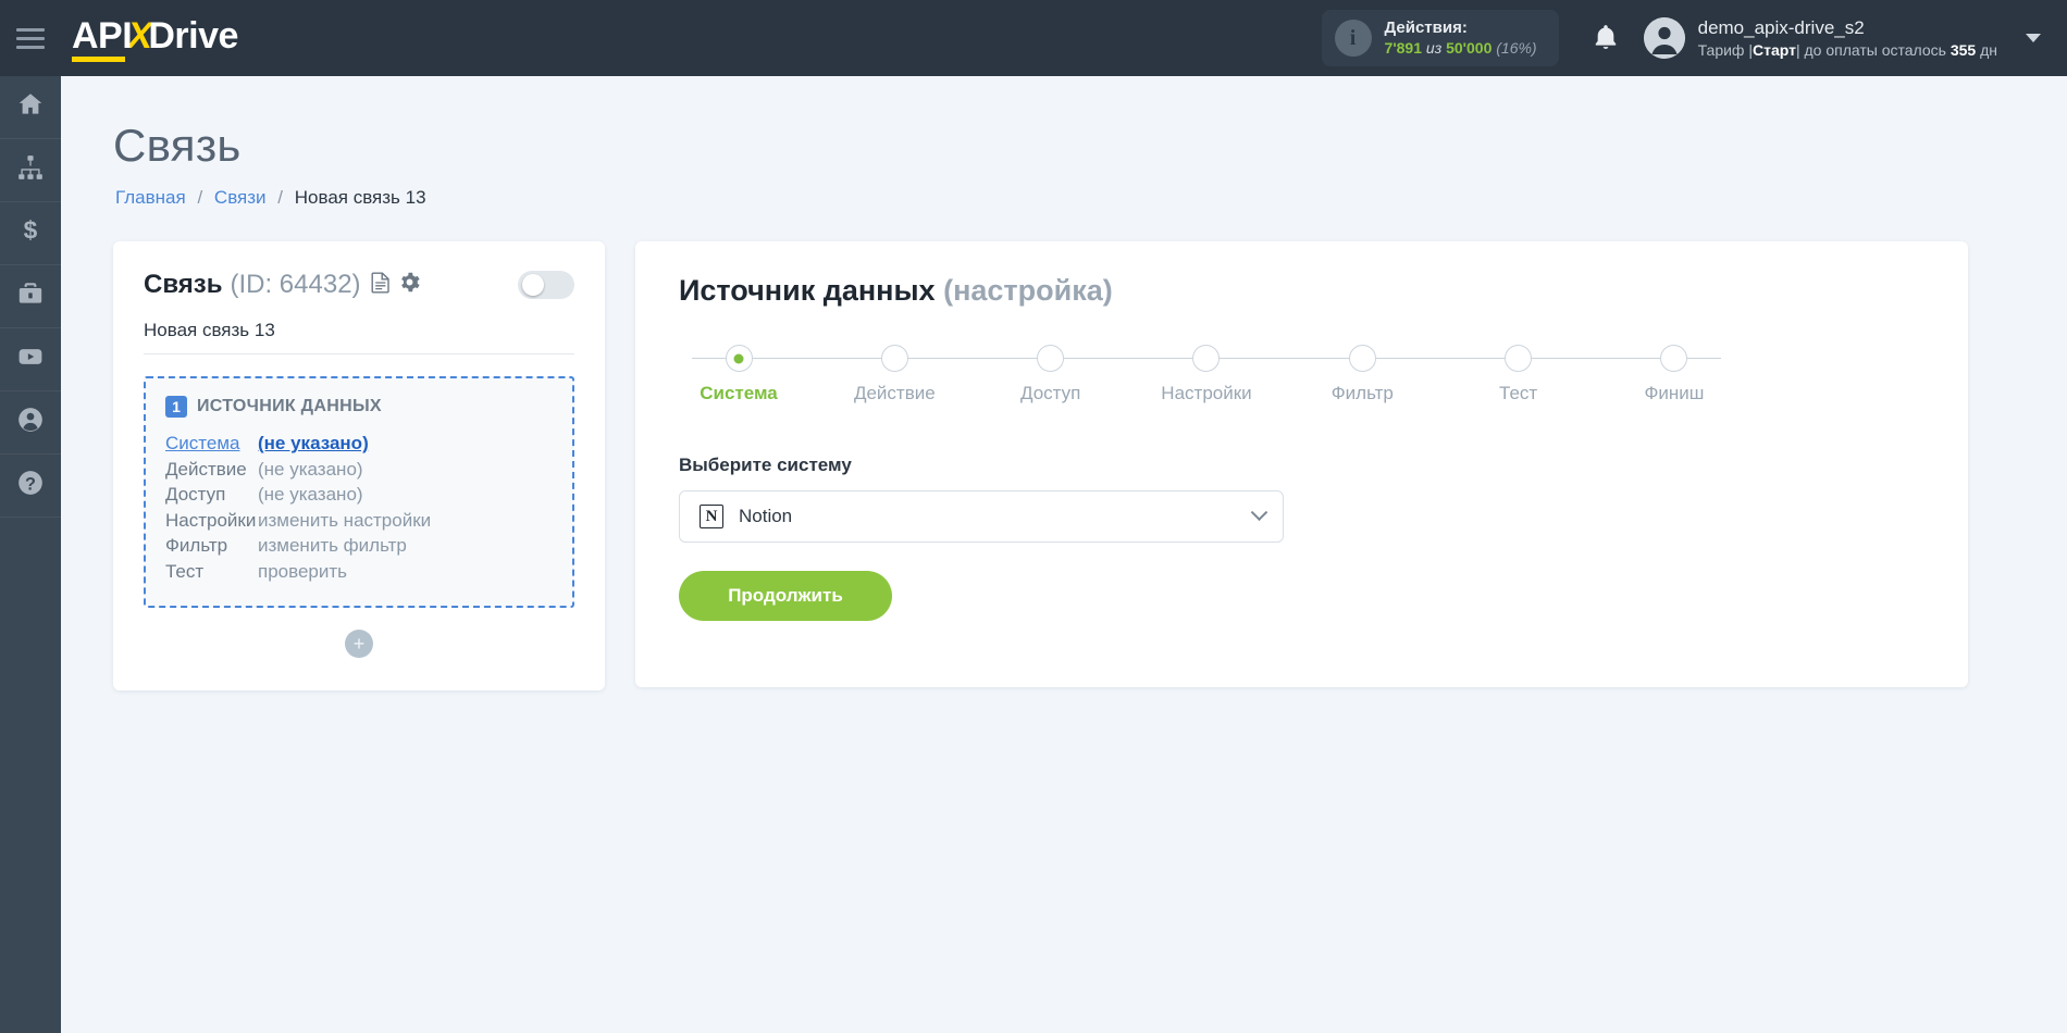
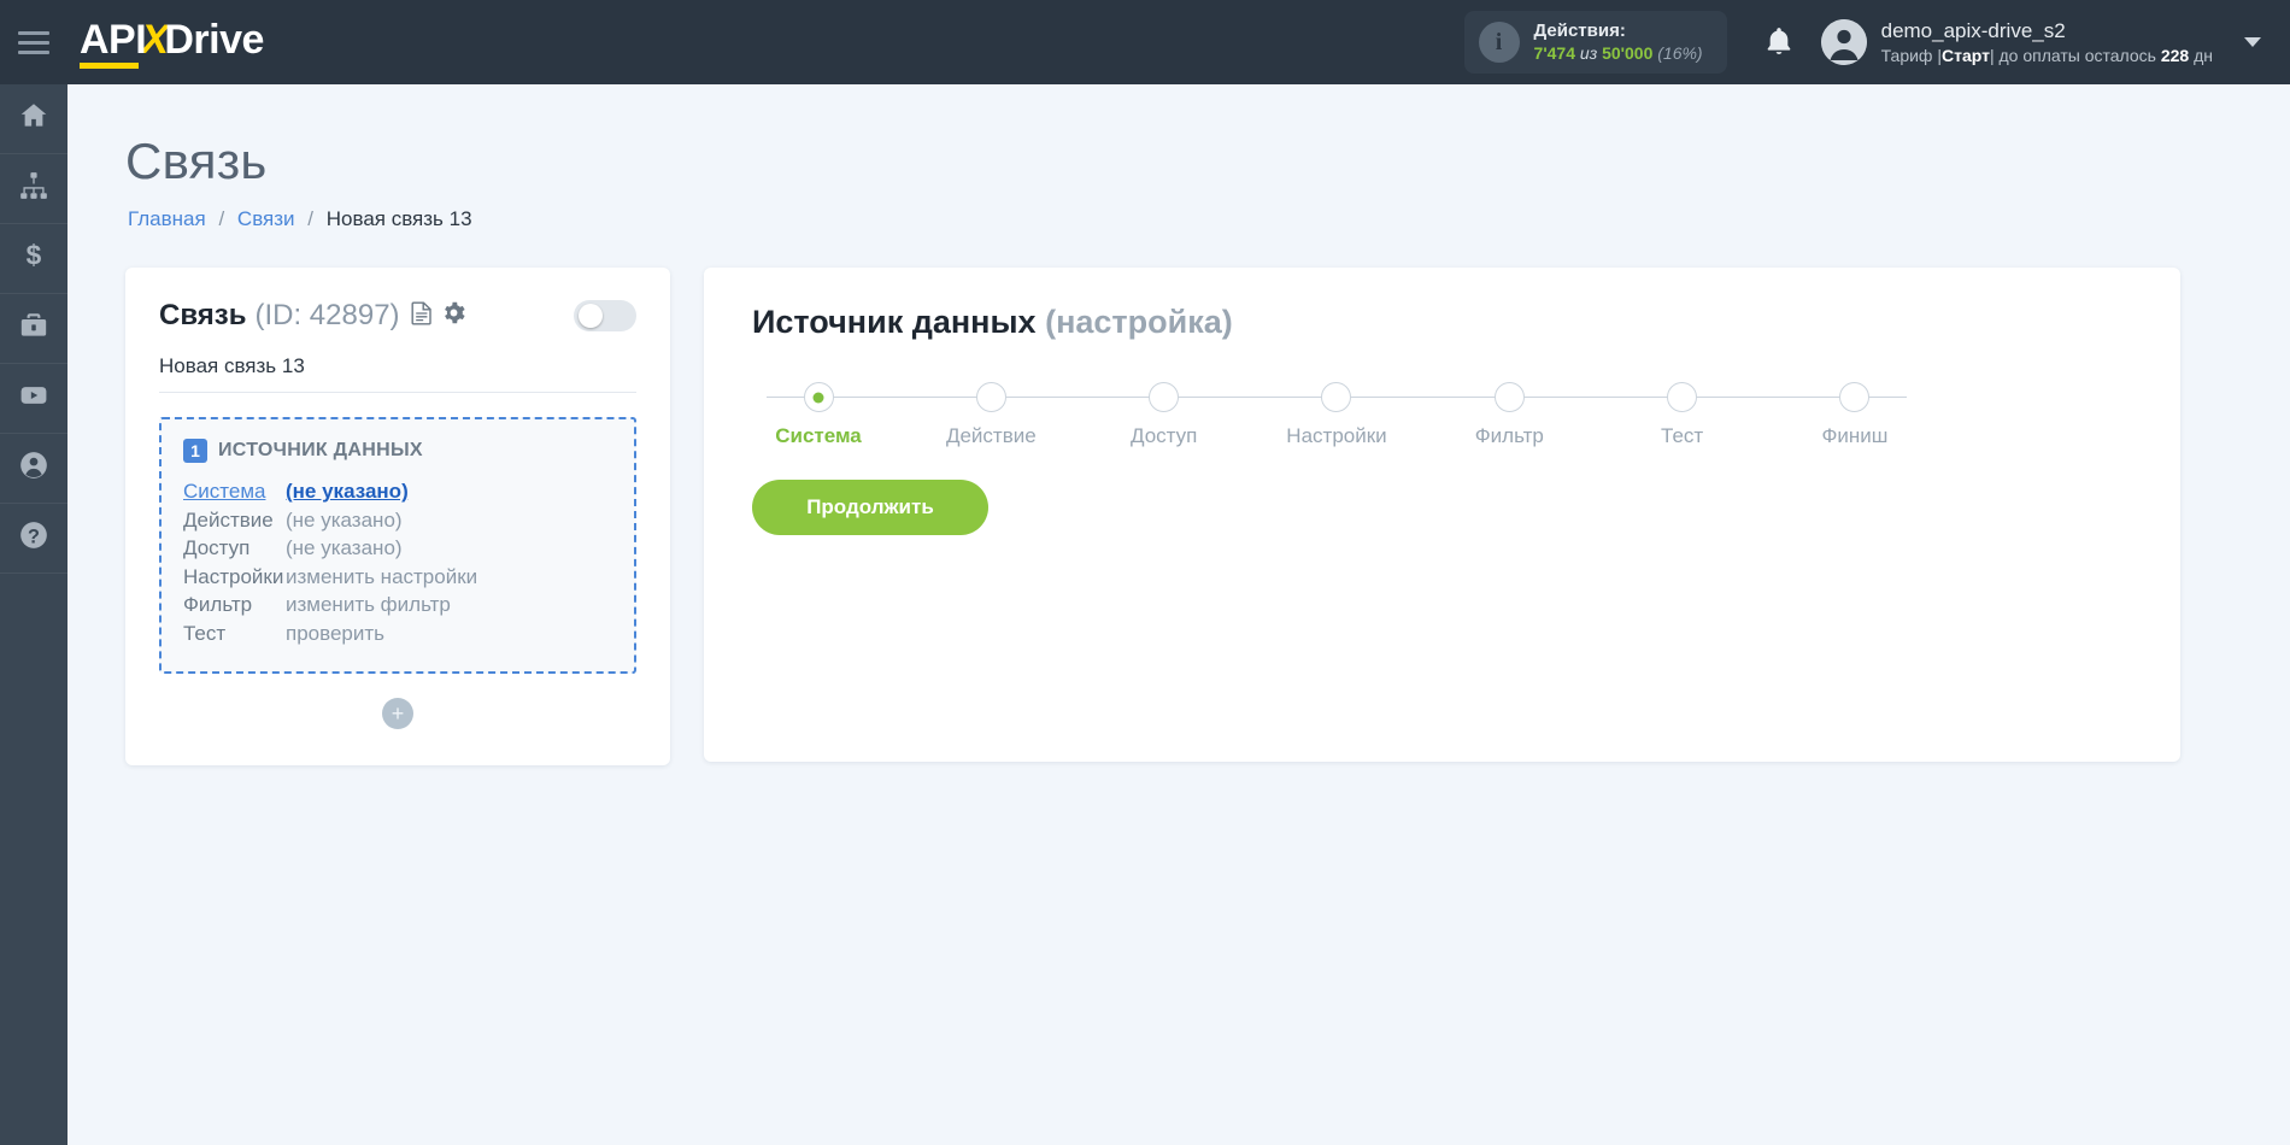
  API
  X
  Drive
  i
  Действия:
- 7'891 из 50'000 (16%)
+ 7'474 из 50'000 (16%)
  demo_apix-drive_s2
- Тариф |Старт| до оплаты осталось 355 дн
+ Тариф |Старт| до оплаты осталось 228 дн
  $
  ?
  Связь
  Главная / Связи / Новая связь 13
  Связь
- (ID: 64432)
+ (ID: 42897)
  Новая связь 13
  1
  ИСТОЧНИК ДАННЫХ
  Система
  (не указано)
  Действие
  (не указано)
  Доступ
  (не указано)
  Настройки
  изменить настройки
  Фильтр
  изменить фильтр
  Тест
  проверить
  +
  Источник данных (настройка)
  Система
  Действие
  Доступ
  Настройки
  Фильтр
  Тест
  Финиш
- Выберите систему
- N
- Notion
  Продолжить
